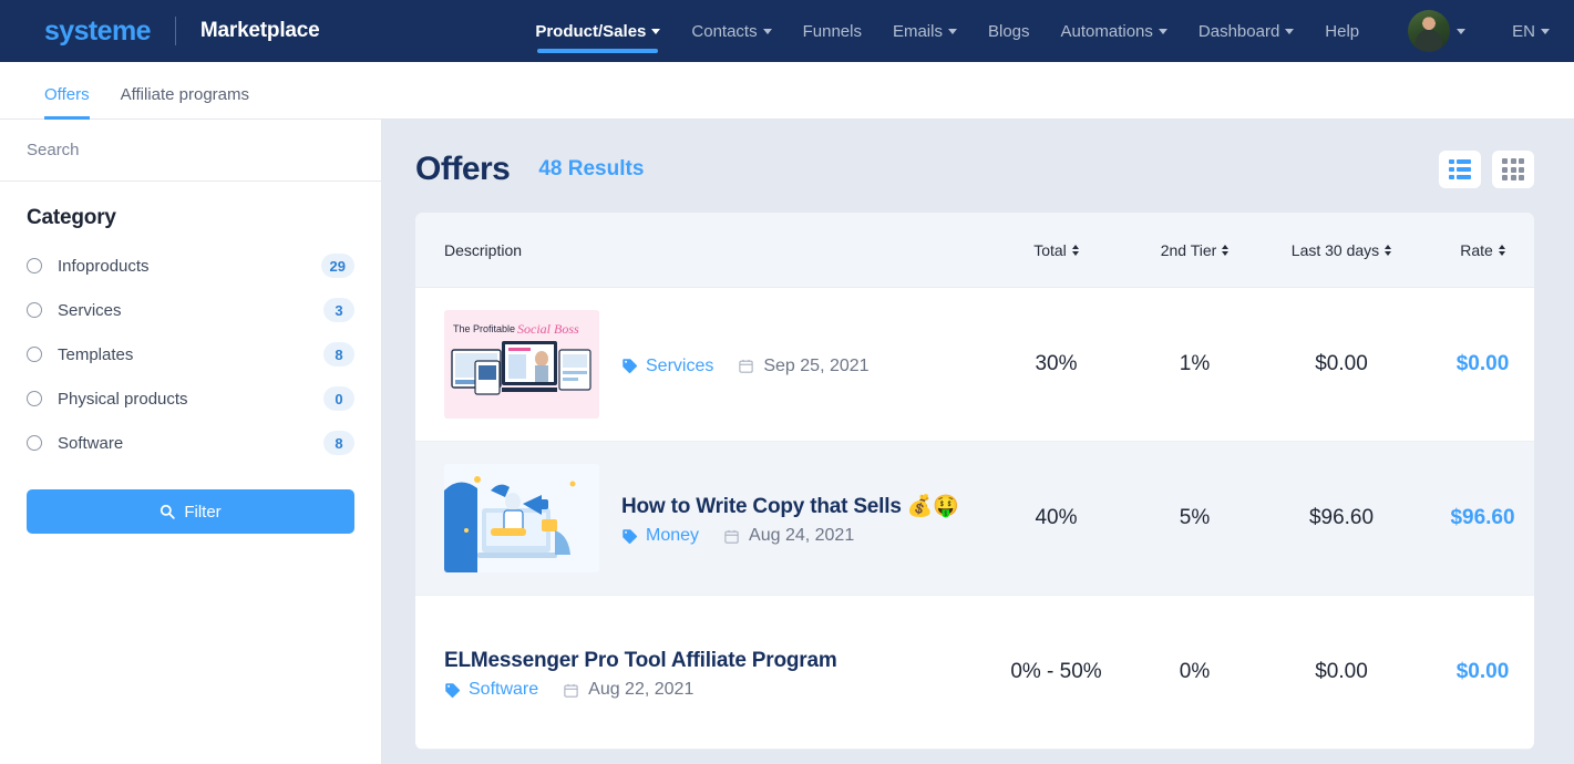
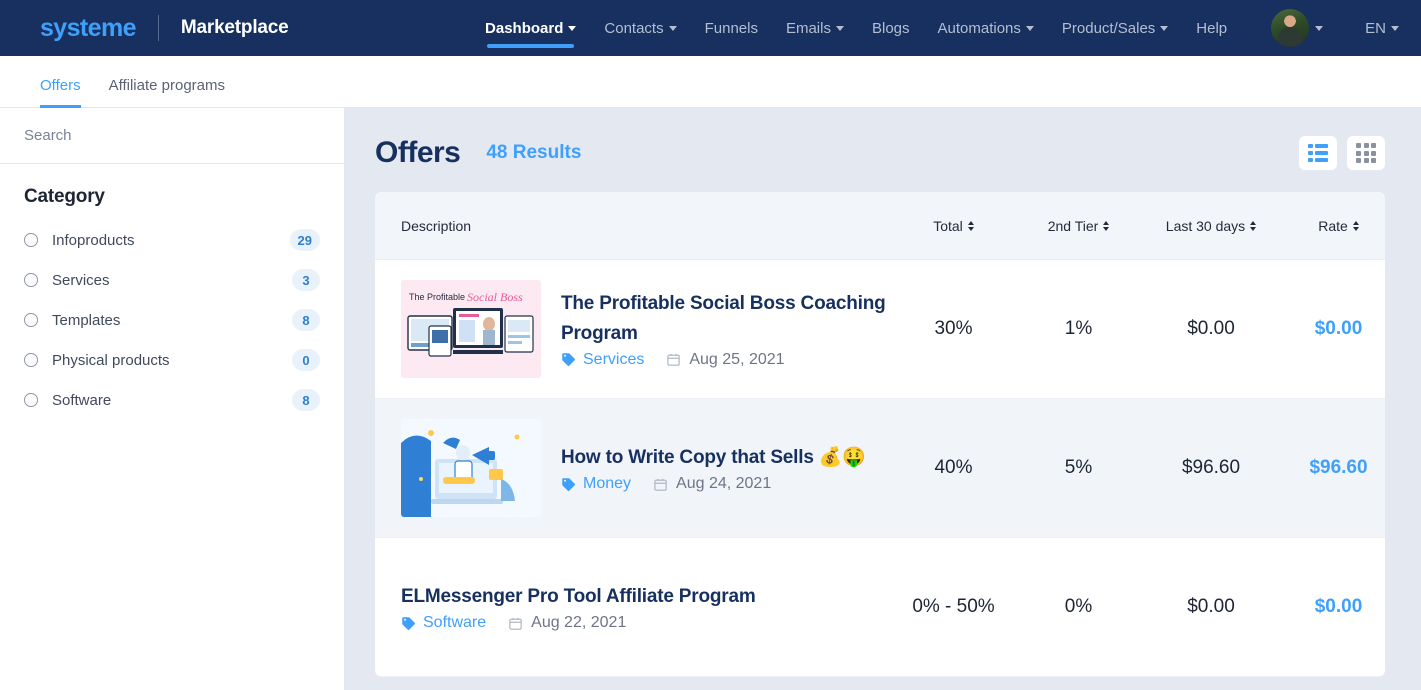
  systeme
  Marketplace
- Product/Sales
+ Dashboard
  Contacts
  Funnels
  Emails
  Blogs
  Automations
- Dashboard
+ Product/Sales
  Help
  EN
  Offers
  Affiliate programs
  Search
  Category
  Infoproducts
  29
  Services
  3
  Templates
  8
  Physical products
  0
  Software
  8
- Filter
  Offers
  48 Results
  Description
  Total
  2nd Tier
  Last 30 days
  Rate
  The Profitable
  Social Boss
+ The Profitable Social Boss Coaching Program
  Services
- Sep 25, 2021
+ Aug 25, 2021
  30%
  1%
  $0.00
  $0.00
  How to Write Copy that Sells 💰🤑
  Money
  Aug 24, 2021
  40%
  5%
  $96.60
  $96.60
  ELMessenger Pro Tool Affiliate Program
  Software
  Aug 22, 2021
  0% - 50%
  0%
  $0.00
  $0.00
